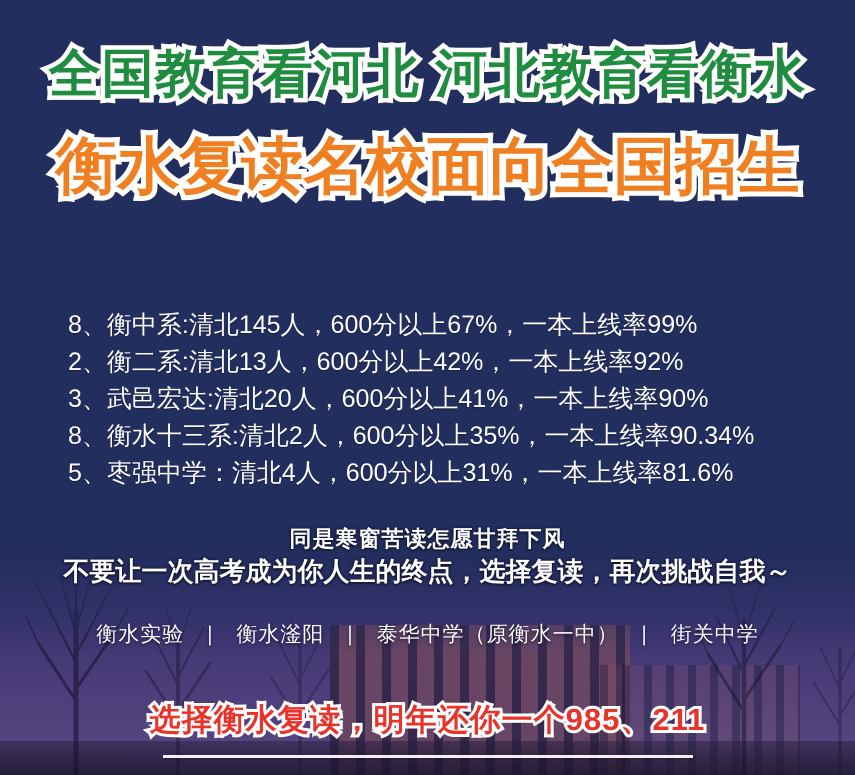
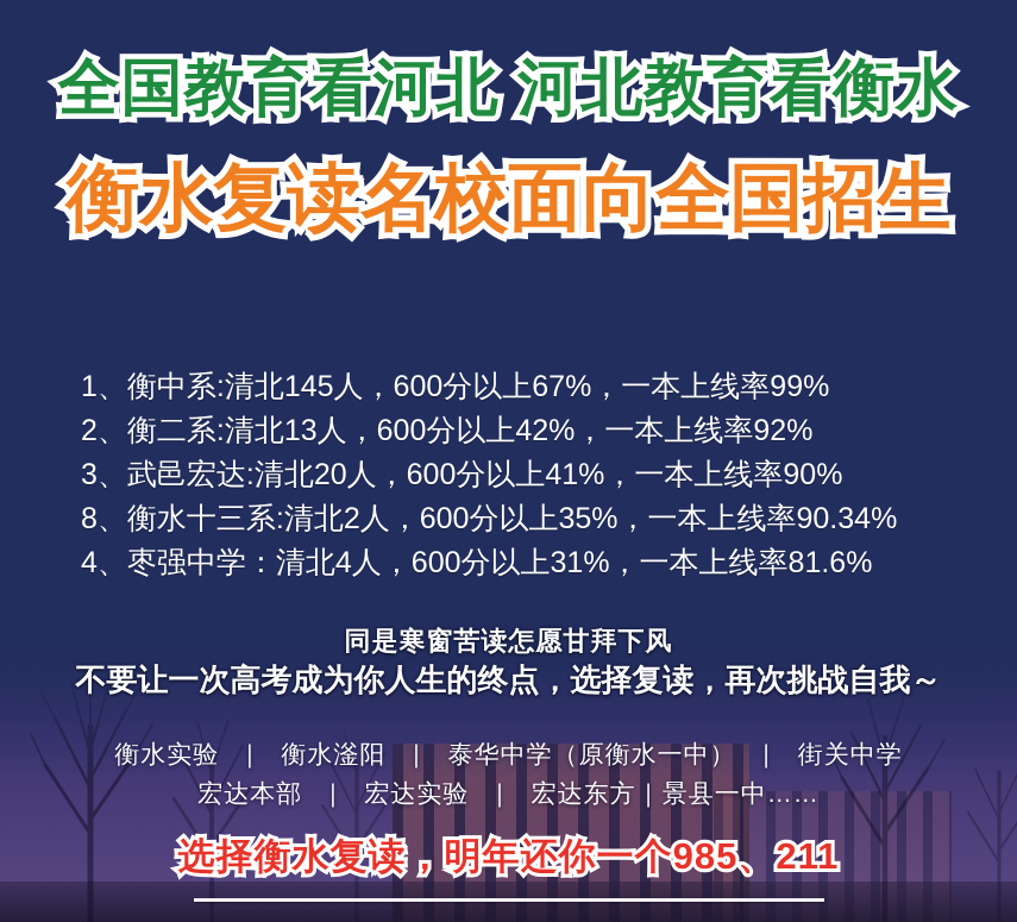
  全国教育看河北 河北教育看衡水
  衡水复读名校面向全国招生
- 8、衡中系:清北145人，600分以上67%，一本上线率99%
+ 1、衡中系:清北145人，600分以上67%，一本上线率99%
  2、衡二系:清北13人，600分以上42%，一本上线率92%
  3、武邑宏达:清北20人，600分以上41%，一本上线率90%
  8、衡水十三系:清北2人，600分以上35%，一本上线率90.34%
- 5、枣强中学：清北4人，600分以上31%，一本上线率81.6%
+ 4、枣强中学：清北4人，600分以上31%，一本上线率81.6%
  同是寒窗苦读怎愿甘拜下风
  不要让一次高考成为你人生的终点，选择复读，再次挑战自我～
  衡水实验 | 衡水滏阳 | 泰华中学（原衡水一中） | 街关中学
+ 宏达本部 | 宏达实验 | 宏达东方 | 景县一中……
  选择衡水复读，明年还你一个985、211
